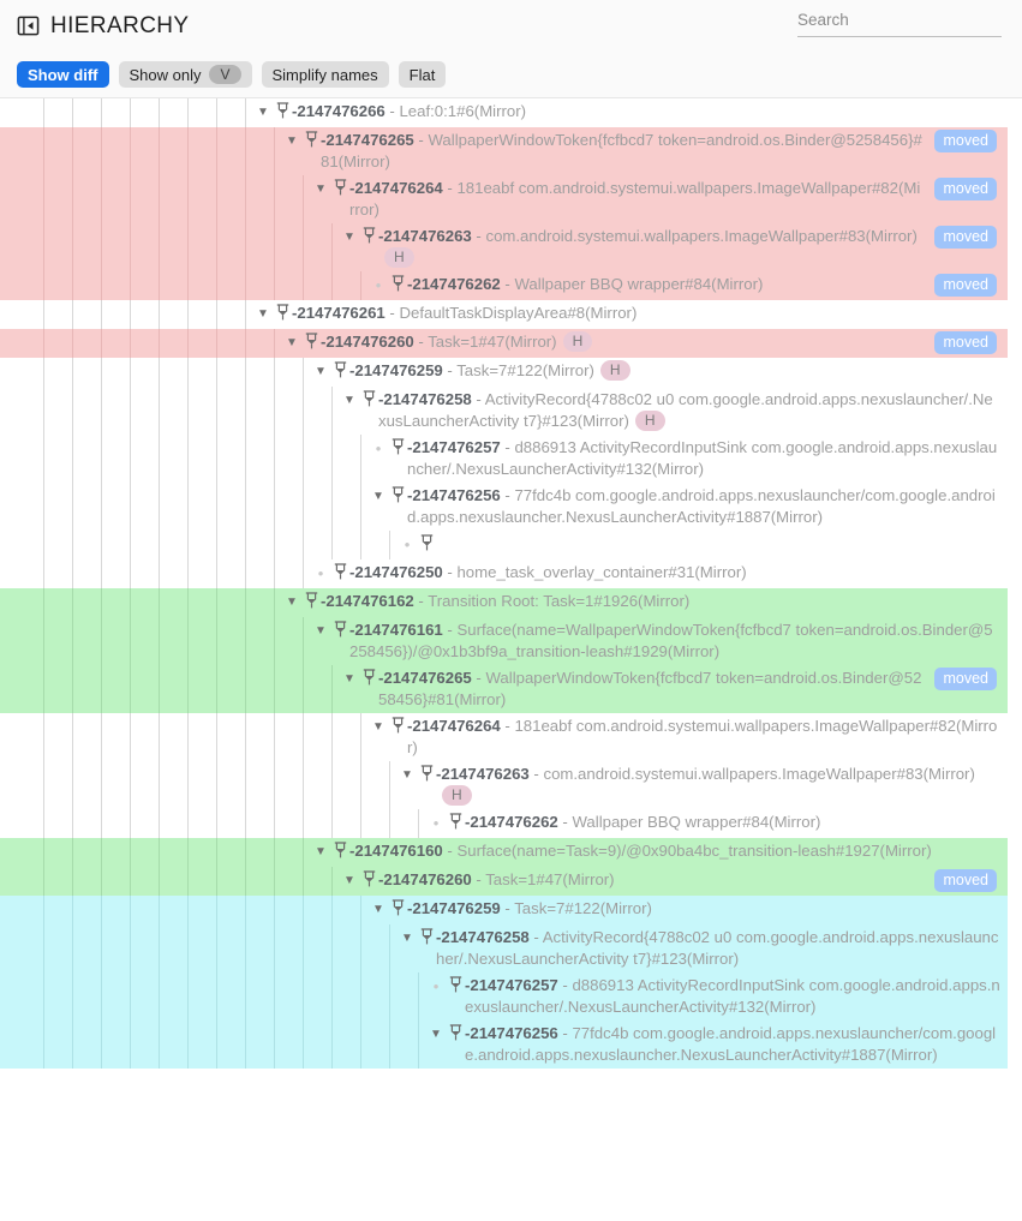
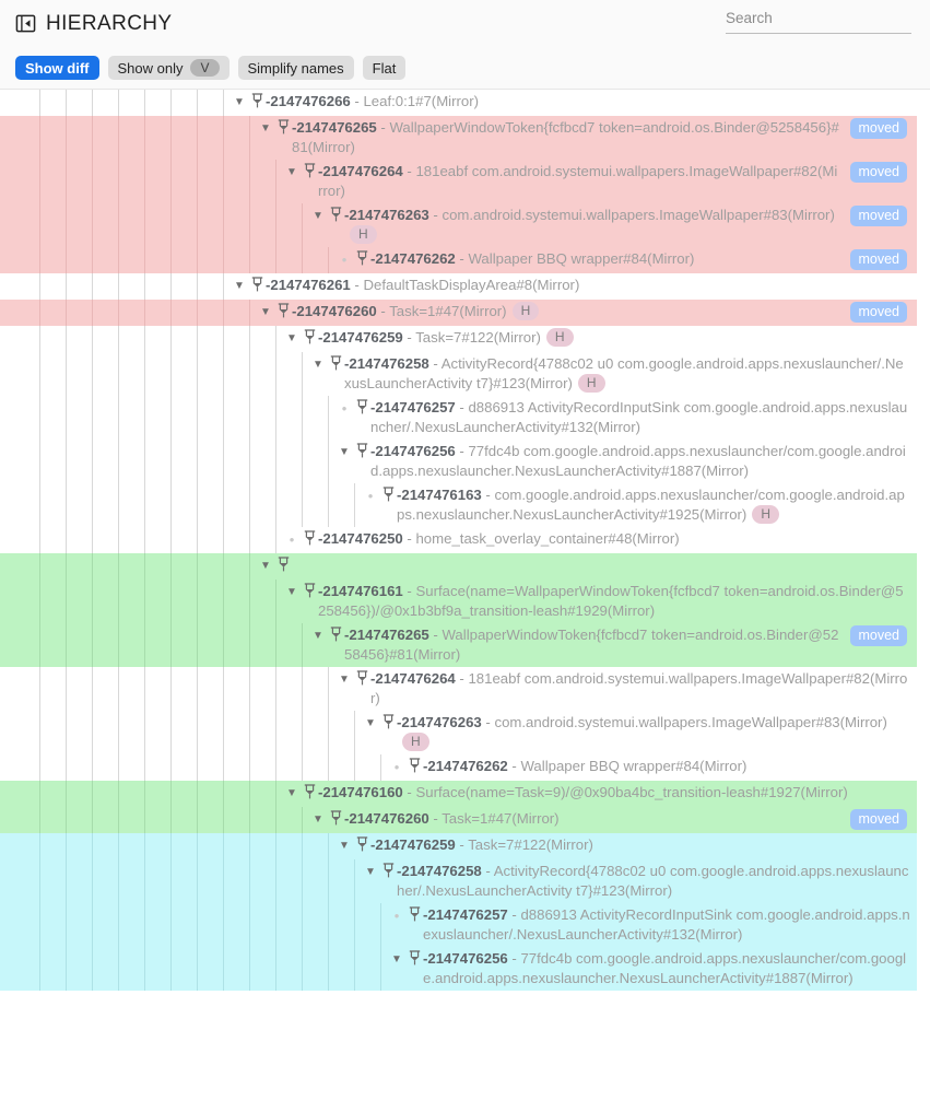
  HIERARCHY
  Search
  Show diff
  Show only
  V
  Simplify names
  Flat
  ▼
- -2147476266 - Leaf:0:1#6(Mirror)
+ -2147476266 - Leaf:0:1#7(Mirror)
  ▼
  -2147476265 - WallpaperWindowToken{fcfbcd7 token=android.os.Binder@5258456}#81(Mirror)
  moved
  ▼
  -2147476264 - 181eabf com.android.systemui.wallpapers.ImageWallpaper#82(Mirror)
  moved
  ▼
  -2147476263 - com.android.systemui.wallpapers.ImageWallpaper#83(Mirror)H
  moved
  •
  -2147476262 - Wallpaper BBQ wrapper#84(Mirror)
  moved
  ▼
  -2147476261 - DefaultTaskDisplayArea#8(Mirror)
  ▼
  -2147476260 - Task=1#47(Mirror) H
  moved
  ▼
  -2147476259 - Task=7#122(Mirror) H
  ▼
  -2147476258 - ActivityRecord{4788c02 u0 com.google.android.apps.nexuslauncher/.NexusLauncherActivity t7}#123(Mirror) H
  •
  -2147476257 - d886913 ActivityRecordInputSink com.google.android.apps.nexuslauncher/.NexusLauncherActivity#132(Mirror)
  ▼
  -2147476256 - 77fdc4b com.google.android.apps.nexuslauncher/com.google.android.apps.nexuslauncher.NexusLauncherActivity#1887(Mirror)
  •
+ -2147476163 - com.google.android.apps.nexuslauncher/com.google.android.apps.nexuslauncher.NexusLauncherActivity#1925(Mirror) H
  •
- -2147476250 - home_task_overlay_container#31(Mirror)
+ -2147476250 - home_task_overlay_container#48(Mirror)
  ▼
- -2147476162 - Transition Root: Task=1#1926(Mirror)
  ▼
  -2147476161 - Surface(name=WallpaperWindowToken{fcfbcd7 token=android.os.Binder@5258456})/@0x1b3bf9a_transition-leash#1929(Mirror)
  ▼
  -2147476265 - WallpaperWindowToken{fcfbcd7 token=android.os.Binder@5258456}#81(Mirror)
  moved
  ▼
  -2147476264 - 181eabf com.android.systemui.wallpapers.ImageWallpaper#82(Mirror)
  ▼
  -2147476263 - com.android.systemui.wallpapers.ImageWallpaper#83(Mirror)H
  •
  -2147476262 - Wallpaper BBQ wrapper#84(Mirror)
  ▼
  -2147476160 - Surface(name=Task=9)/@0x90ba4bc_transition-leash#1927(Mirror)
  ▼
  -2147476260 - Task=1#47(Mirror)
  moved
  ▼
  -2147476259 - Task=7#122(Mirror)
  ▼
  -2147476258 - ActivityRecord{4788c02 u0 com.google.android.apps.nexuslauncher/.NexusLauncherActivity t7}#123(Mirror)
  •
  -2147476257 - d886913 ActivityRecordInputSink com.google.android.apps.nexuslauncher/.NexusLauncherActivity#132(Mirror)
  ▼
  -2147476256 - 77fdc4b com.google.android.apps.nexuslauncher/com.google.android.apps.nexuslauncher.NexusLauncherActivity#1887(Mirror)
